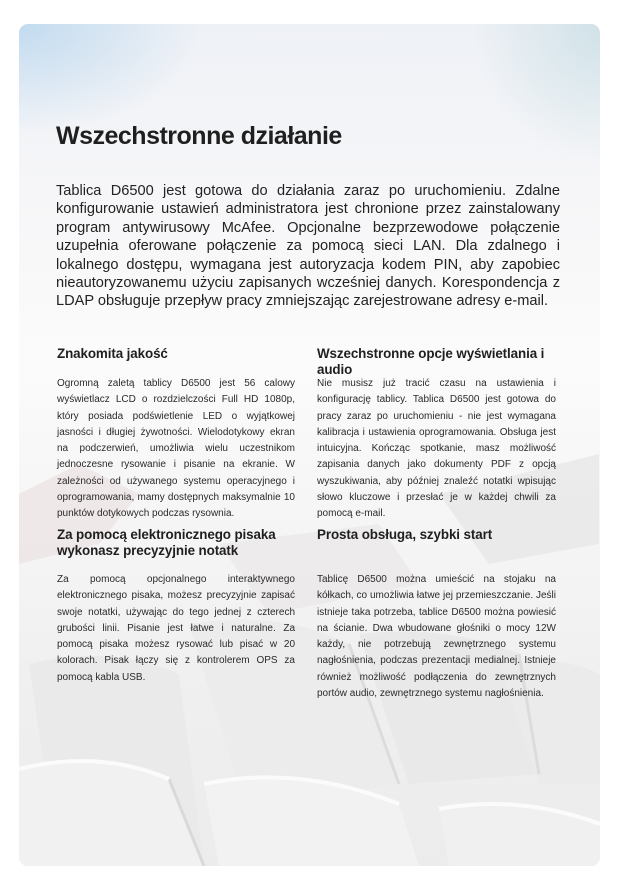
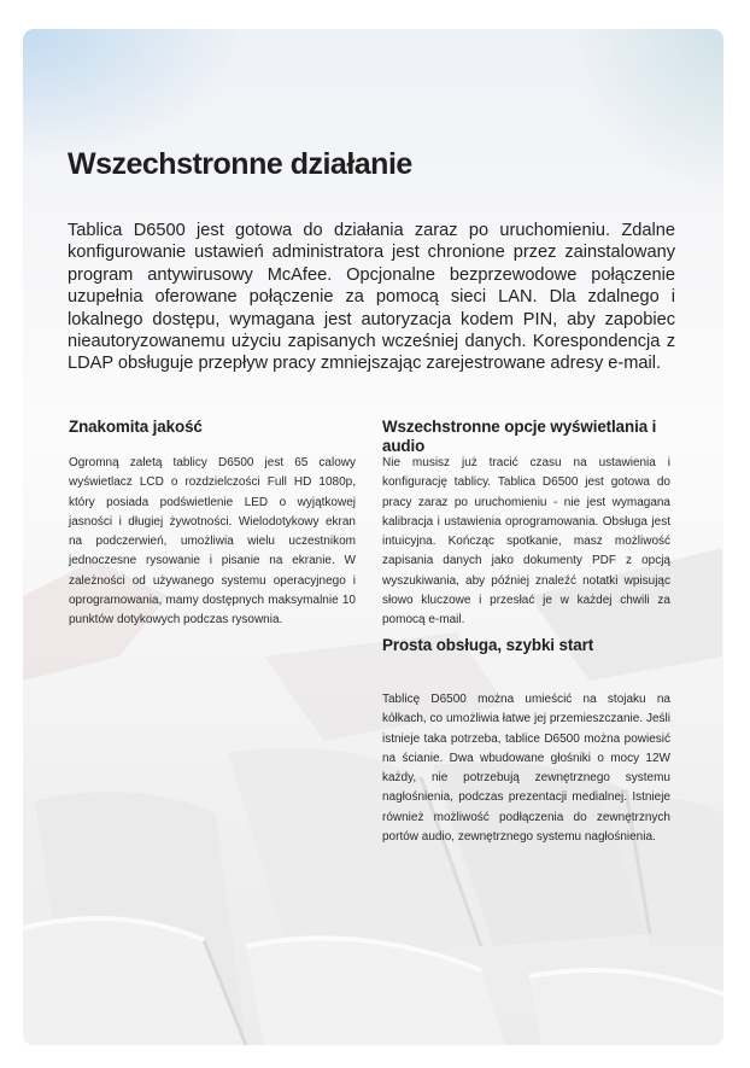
  Wszechstronne działanie
  Tablica D6500 jest gotowa do działania zaraz po uruchomieniu. Zdalne konfigurowanie ustawień administratora jest chronione przez zainstalowany program antywirusowy McAfee. Opcjonalne bezprzewodowe połączenie uzupełnia oferowane połączenie za pomocą sieci LAN. Dla zdalnego i lokalnego dostępu, wymagana jest autoryzacja kodem PIN, aby zapobiec nieautoryzowanemu użyciu zapisanych wcześniej danych. Korespondencja z LDAP obsługuje przepływ pracy zmniejszając zarejestrowane adresy e-mail.
  Znakomita jakość
- Ogromną zaletą tablicy D6500 jest 56 calowy wyświetlacz LCD o rozdzielczości Full HD 1080p, który posiada podświetlenie LED o wyjątkowej jasności i długiej żywotności. Wielodotykowy ekran na podczerwień, umożliwia wielu uczestnikom jednoczesne rysowanie i pisanie na ekranie. W zależności od używanego systemu operacyjnego i oprogramowania, mamy dostępnych maksymalnie 10 punktów dotykowych podczas rysownia.
+ Ogromną zaletą tablicy D6500 jest 65 calowy wyświetlacz LCD o rozdzielczości Full HD 1080p, który posiada podświetlenie LED o wyjątkowej jasności i długiej żywotności. Wielodotykowy ekran na podczerwień, umożliwia wielu uczestnikom jednoczesne rysowanie i pisanie na ekranie. W zależności od używanego systemu operacyjnego i oprogramowania, mamy dostępnych maksymalnie 10 punktów dotykowych podczas rysownia.
  Wszechstronne opcje wyświetlania i audio
  Nie musisz już tracić czasu na ustawienia i konfigurację tablicy. Tablica D6500 jest gotowa do pracy zaraz po uruchomieniu - nie jest wymagana kalibracja i ustawienia oprogramowania. Obsługa jest intuicyjna. Kończąc spotkanie, masz możliwość zapisania danych jako dokumenty PDF z opcją wyszukiwania, aby później znaleźć notatki wpisując słowo kluczowe i przesłać je w każdej chwili za pomocą e-mail.
- Za pomocą elektronicznego pisaka wykonasz precyzyjnie notatk
- Za pomocą opcjonalnego interaktywnego elektronicznego pisaka, możesz precyzyjnie zapisać swoje notatki, używając do tego jednej z czterech grubości linii. Pisanie jest łatwe i naturalne. Za pomocą pisaka możesz rysować lub pisać w 20 kolorach. Pisak łączy się z kontrolerem OPS za pomocą kabla USB.
  Prosta obsługa, szybki start
  Tablicę D6500 można umieścić na stojaku na kółkach, co umożliwia łatwe jej przemieszczanie. Jeśli istnieje taka potrzeba, tablice D6500 można powiesić na ścianie. Dwa wbudowane głośniki o mocy 12W każdy, nie potrzebują zewnętrznego systemu nagłośnienia, podczas prezentacji medialnej. Istnieje również możliwość podłączenia do zewnętrznych portów audio, zewnętrznego systemu nagłośnienia.
